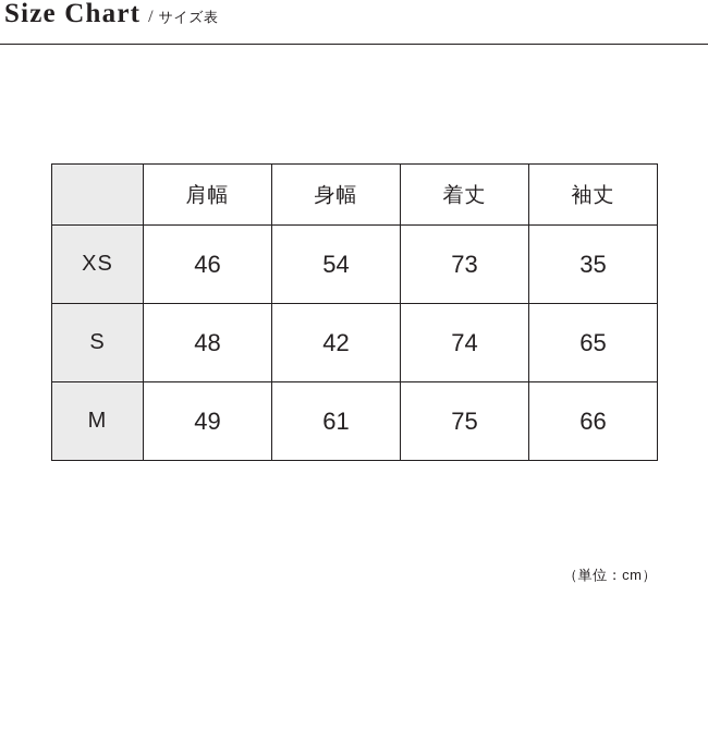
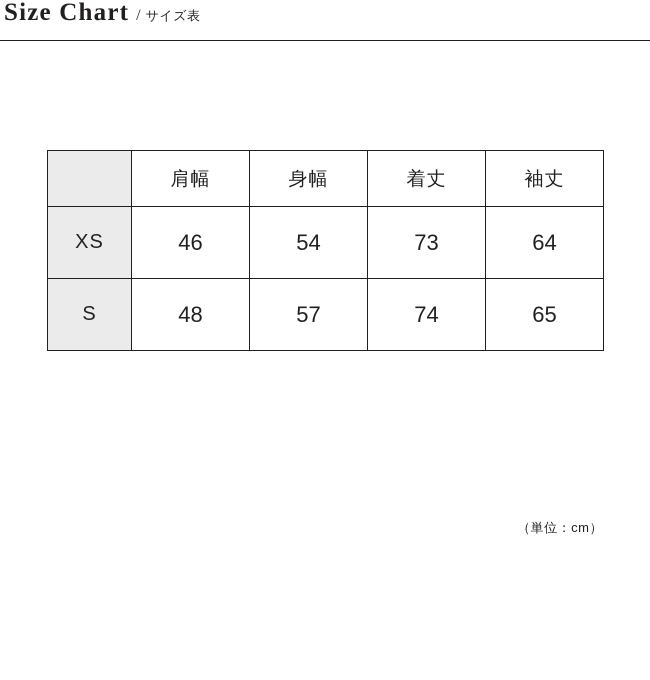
  Size Chart
  /
  サイズ表
  	肩幅	身幅	着丈	袖丈
- XS	46	54	73	35
+ XS	46	54	73	64
- S	48	42	74	65
+ S	48	57	74	65
- M	49	61	75	66
  （単位：cm）
